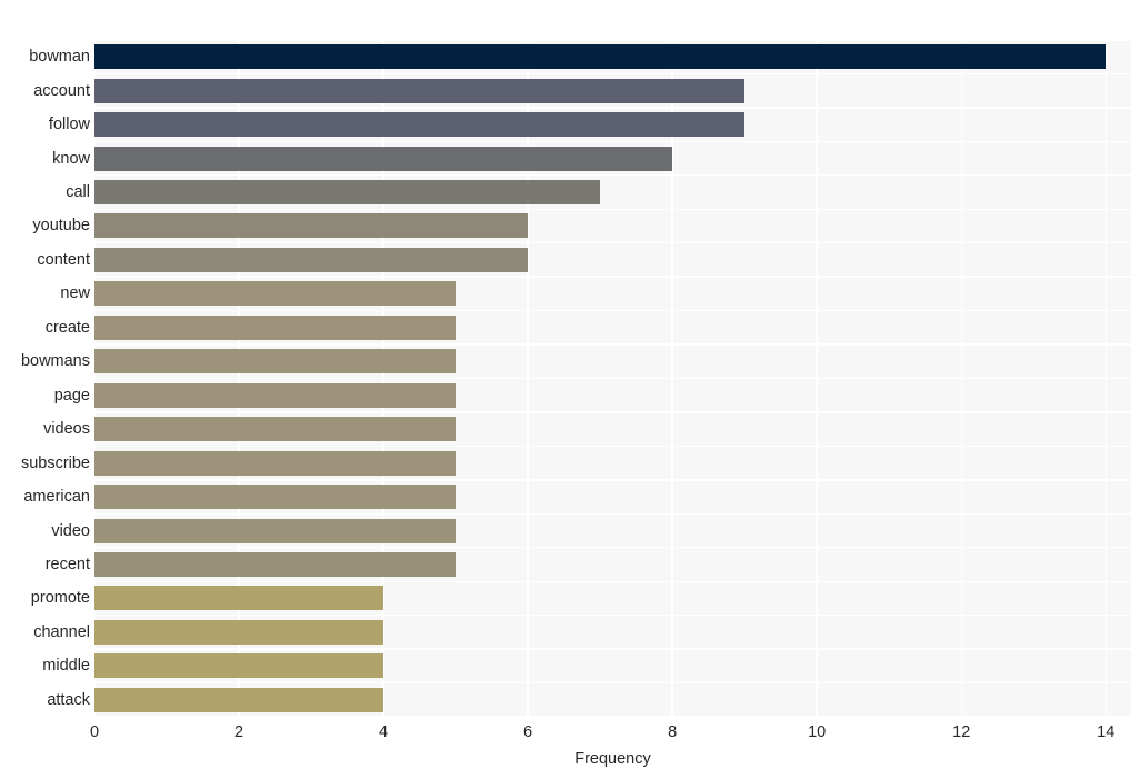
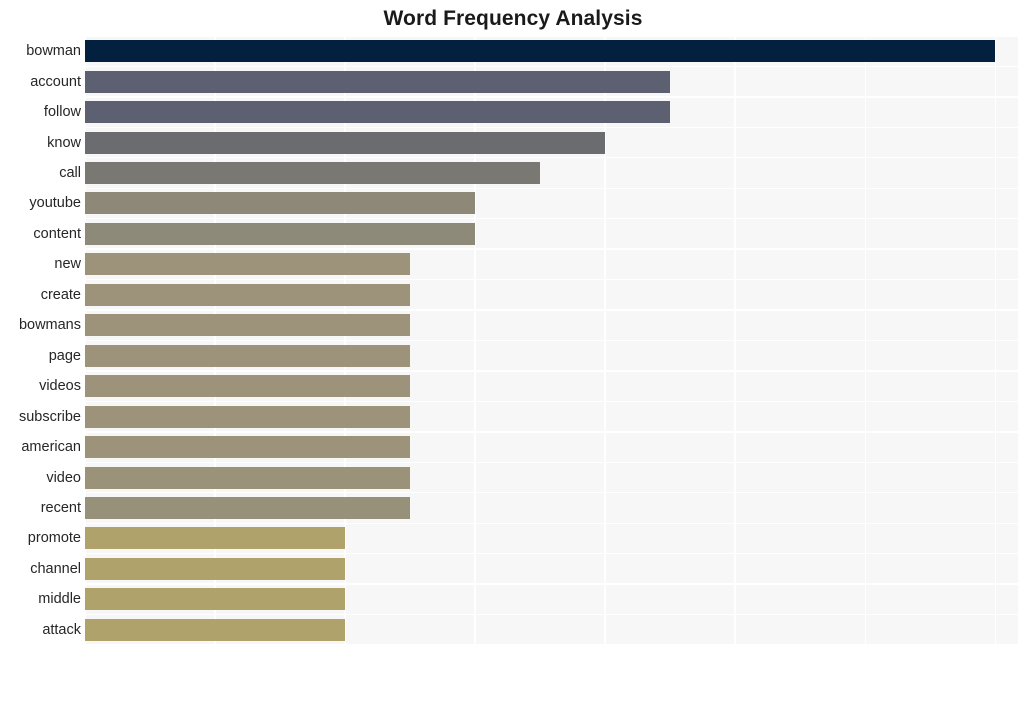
+ Word Frequency Analysis
  bowman
  account
  follow
  know
  call
  youtube
  content
  new
  create
  bowmans
  page
  videos
  subscribe
  american
  video
  recent
  promote
  channel
  middle
  attack
- 0
- 2
- 4
- 6
- 8
- 10
- 12
- 14
- Frequency
